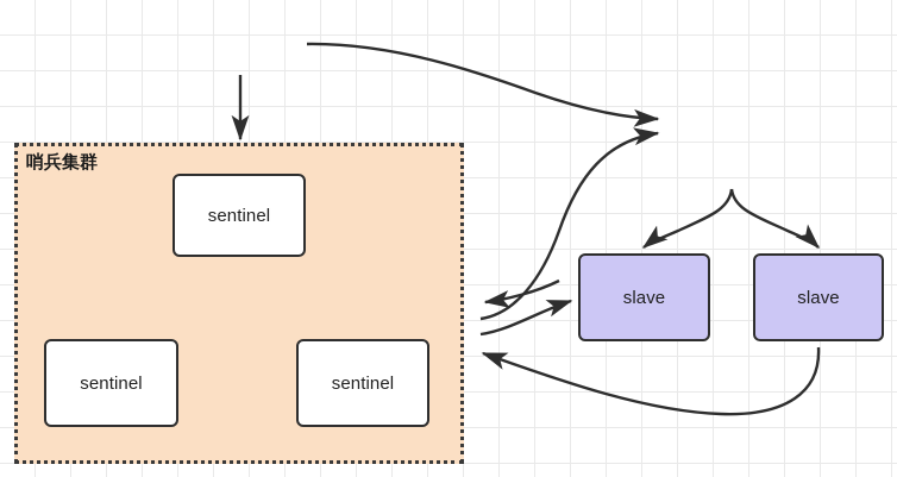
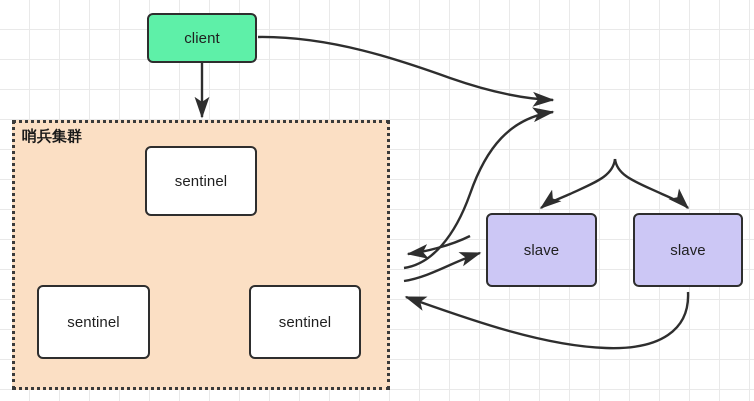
  哨兵集群
+ client
  sentinel
  sentinel
  sentinel
  slave
  slave
